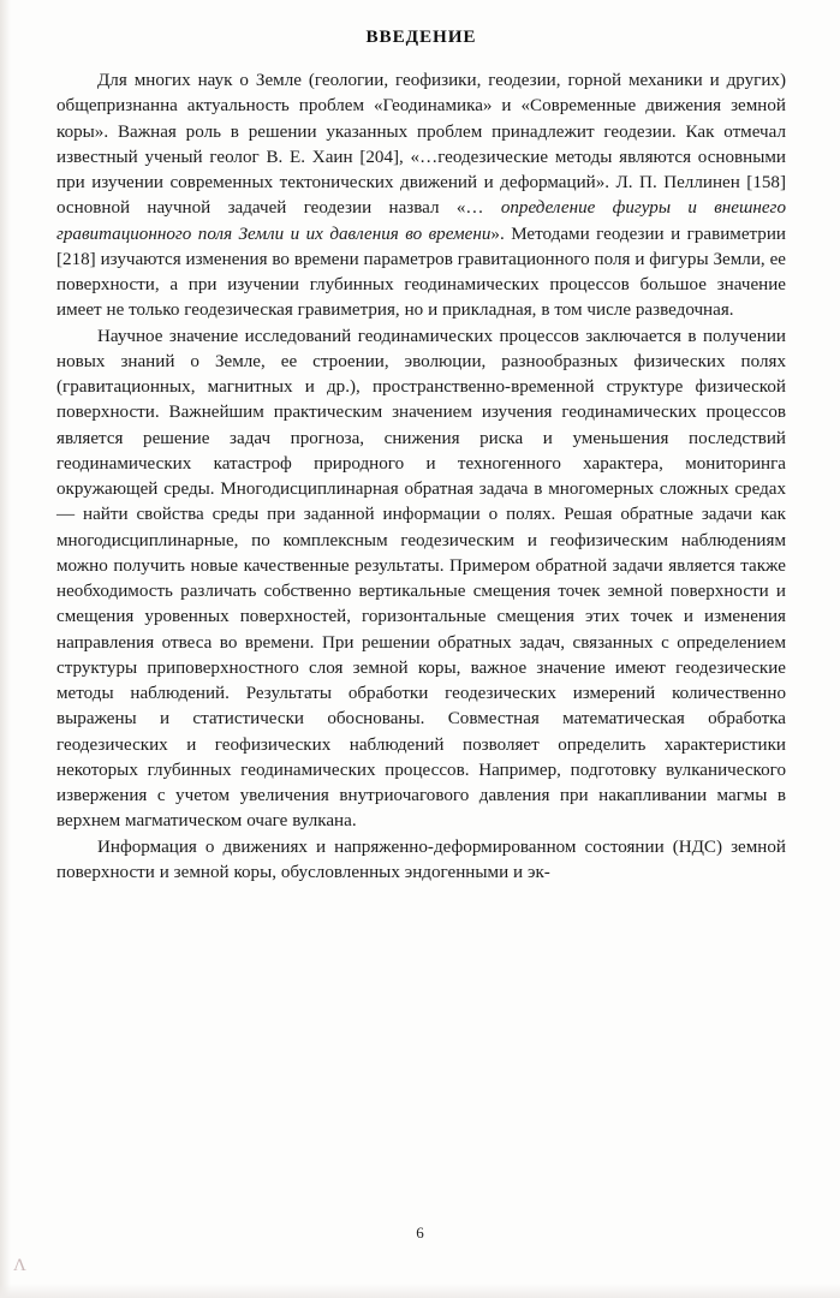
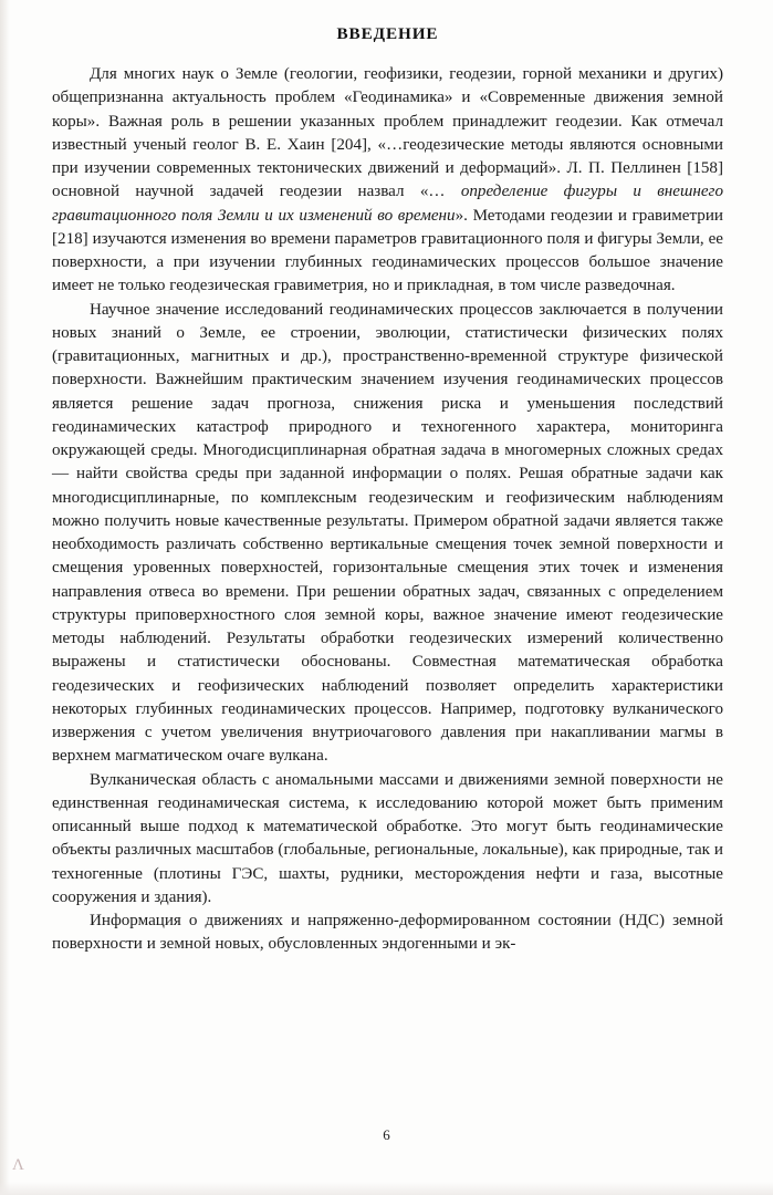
  ВВЕДЕНИЕ
- Для многих наук о Земле (геологии, геофизики, геодезии, горной механики и других) общепризнанна актуальность проблем «Геодинамика» и «Современные движения земной коры». Важная роль в решении указанных проблем принадлежит геодезии. Как отмечал известный ученый геолог В. Е. Хаин [204], «…геодезические методы являются основными при изучении современных тектонических движений и деформаций». Л. П. Пеллинен [158] основной научной задачей геодезии назвал «… определение фигуры и внешнего гравитационного поля Земли и их давления во времени». Методами геодезии и гравиметрии [218] изучаются изменения во времени параметров гравитационного поля и фигуры Земли, ее поверхности, а при изучении глубинных геодинамических процессов большое значение имеет не только геодезическая гравиметрия, но и прикладная, в том числе разведочная.
+ Для многих наук о Земле (геологии, геофизики, геодезии, горной механики и других) общепризнанна актуальность проблем «Геодинамика» и «Современные движения земной коры». Важная роль в решении указанных проблем принадлежит геодезии. Как отмечал известный ученый геолог В. Е. Хаин [204], «…геодезические методы являются основными при изучении современных тектонических движений и деформаций». Л. П. Пеллинен [158] основной научной задачей геодезии назвал «… определение фигуры и внешнего гравитационного поля Земли и их изменений во времени». Методами геодезии и гравиметрии [218] изучаются изменения во времени параметров гравитационного поля и фигуры Земли, ее поверхности, а при изучении глубинных геодинамических процессов большое значение имеет не только геодезическая гравиметрия, но и прикладная, в том числе разведочная.
- Научное значение исследований геодинамических процессов заключается в получении новых знаний о Земле, ее строении, эволюции, разнообразных физических полях (гравитационных, магнитных и др.), пространственно-временной структуре физической поверхности. Важнейшим практическим значением изучения геодинамических процессов является решение задач прогноза, снижения риска и уменьшения последствий геодинамических катастроф природного и техногенного характера, мониторинга окружающей среды. Многодисциплинарная обратная задача в многомерных сложных средах — найти свойства среды при заданной информации о полях. Решая обратные задачи как многодисциплинарные, по комплексным геодезическим и геофизическим наблюдениям можно получить новые качественные результаты. Примером обратной задачи является также необходимость различать собственно вертикальные смещения точек земной поверхности и смещения уровенных поверхностей, горизонтальные смещения этих точек и изменения направления отвеса во времени. При решении обратных задач, связанных с определением структуры приповерхностного слоя земной коры, важное значение имеют геодезические методы наблюдений. Результаты обработки геодезических измерений количественно выражены и статистически обоснованы. Совместная математическая обработка геодезических и геофизических наблюдений позволяет определить характеристики некоторых глубинных геодинамических процессов. Например, подготовку вулканического извержения с учетом увеличения внутриочагового давления при накапливании магмы в верхнем магматическом очаге вулкана.
+ Научное значение исследований геодинамических процессов заключается в получении новых знаний о Земле, ее строении, эволюции, статистически физических полях (гравитационных, магнитных и др.), пространственно-временной структуре физической поверхности. Важнейшим практическим значением изучения геодинамических процессов является решение задач прогноза, снижения риска и уменьшения последствий геодинамических катастроф природного и техногенного характера, мониторинга окружающей среды. Многодисциплинарная обратная задача в многомерных сложных средах — найти свойства среды при заданной информации о полях. Решая обратные задачи как многодисциплинарные, по комплексным геодезическим и геофизическим наблюдениям можно получить новые качественные результаты. Примером обратной задачи является также необходимость различать собственно вертикальные смещения точек земной поверхности и смещения уровенных поверхностей, горизонтальные смещения этих точек и изменения направления отвеса во времени. При решении обратных задач, связанных с определением структуры приповерхностного слоя земной коры, важное значение имеют геодезические методы наблюдений. Результаты обработки геодезических измерений количественно выражены и статистически обоснованы. Совместная математическая обработка геодезических и геофизических наблюдений позволяет определить характеристики некоторых глубинных геодинамических процессов. Например, подготовку вулканического извержения с учетом увеличения внутриочагового давления при накапливании магмы в верхнем магматическом очаге вулкана.
+ Вулканическая область с аномальными массами и движениями земной поверхности не единственная геодинамическая система, к исследованию которой может быть применим описанный выше подход к математической обработке. Это могут быть геодинамические объекты различных масштабов (глобальные, региональные, локальные), как природные, так и техногенные (плотины ГЭС, шахты, рудники, месторождения нефти и газа, высотные сооружения и здания).
- Информация о движениях и напряженно-деформированном состоянии (НДС) земной поверхности и земной коры, обусловленных эндогенными и эк-
+ Информация о движениях и напряженно-деформированном состоянии (НДС) земной поверхности и земной новых, обусловленных эндогенными и эк-
  6
  Λ
